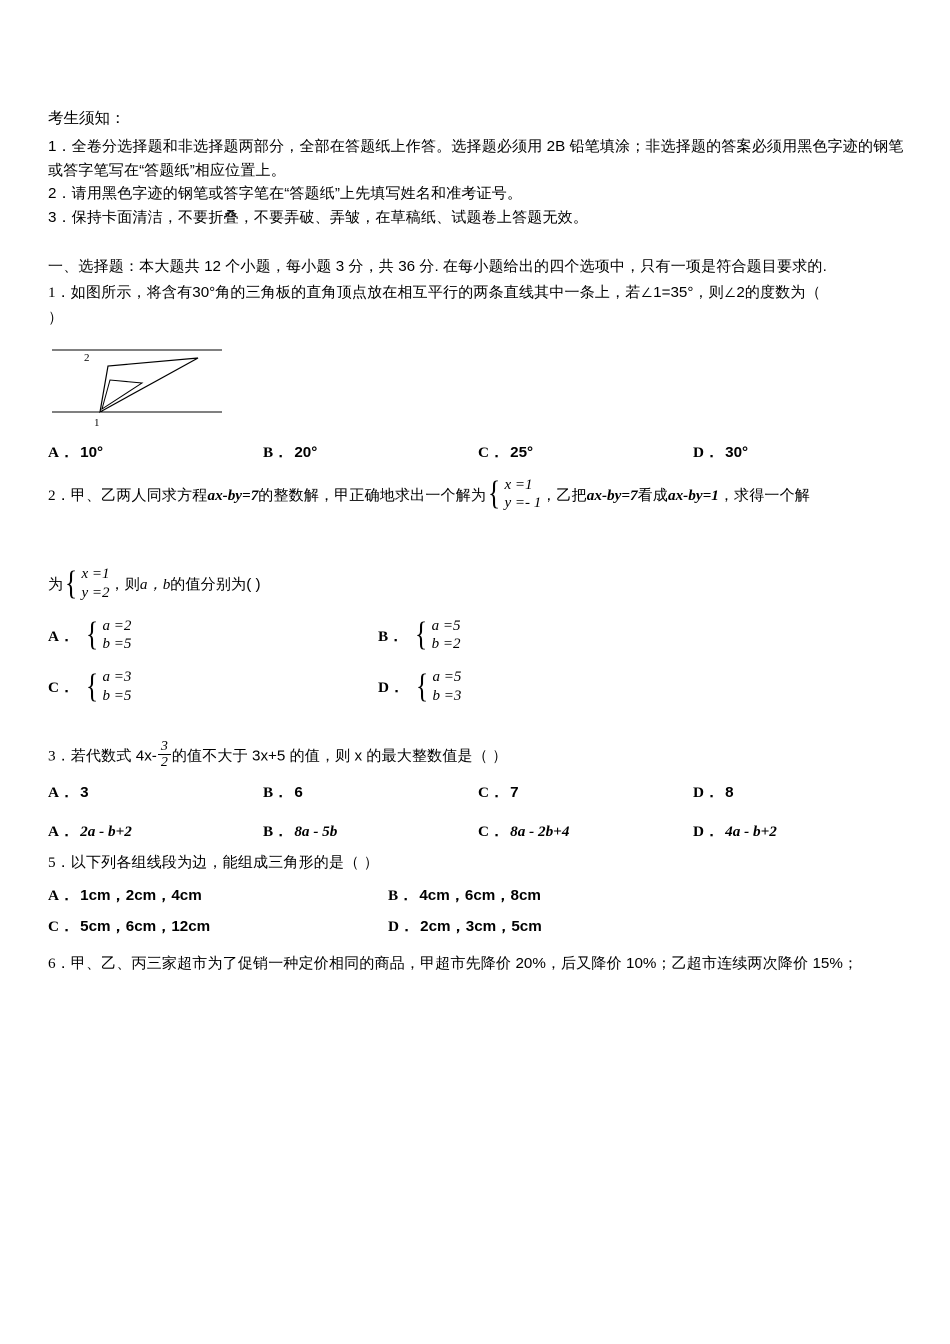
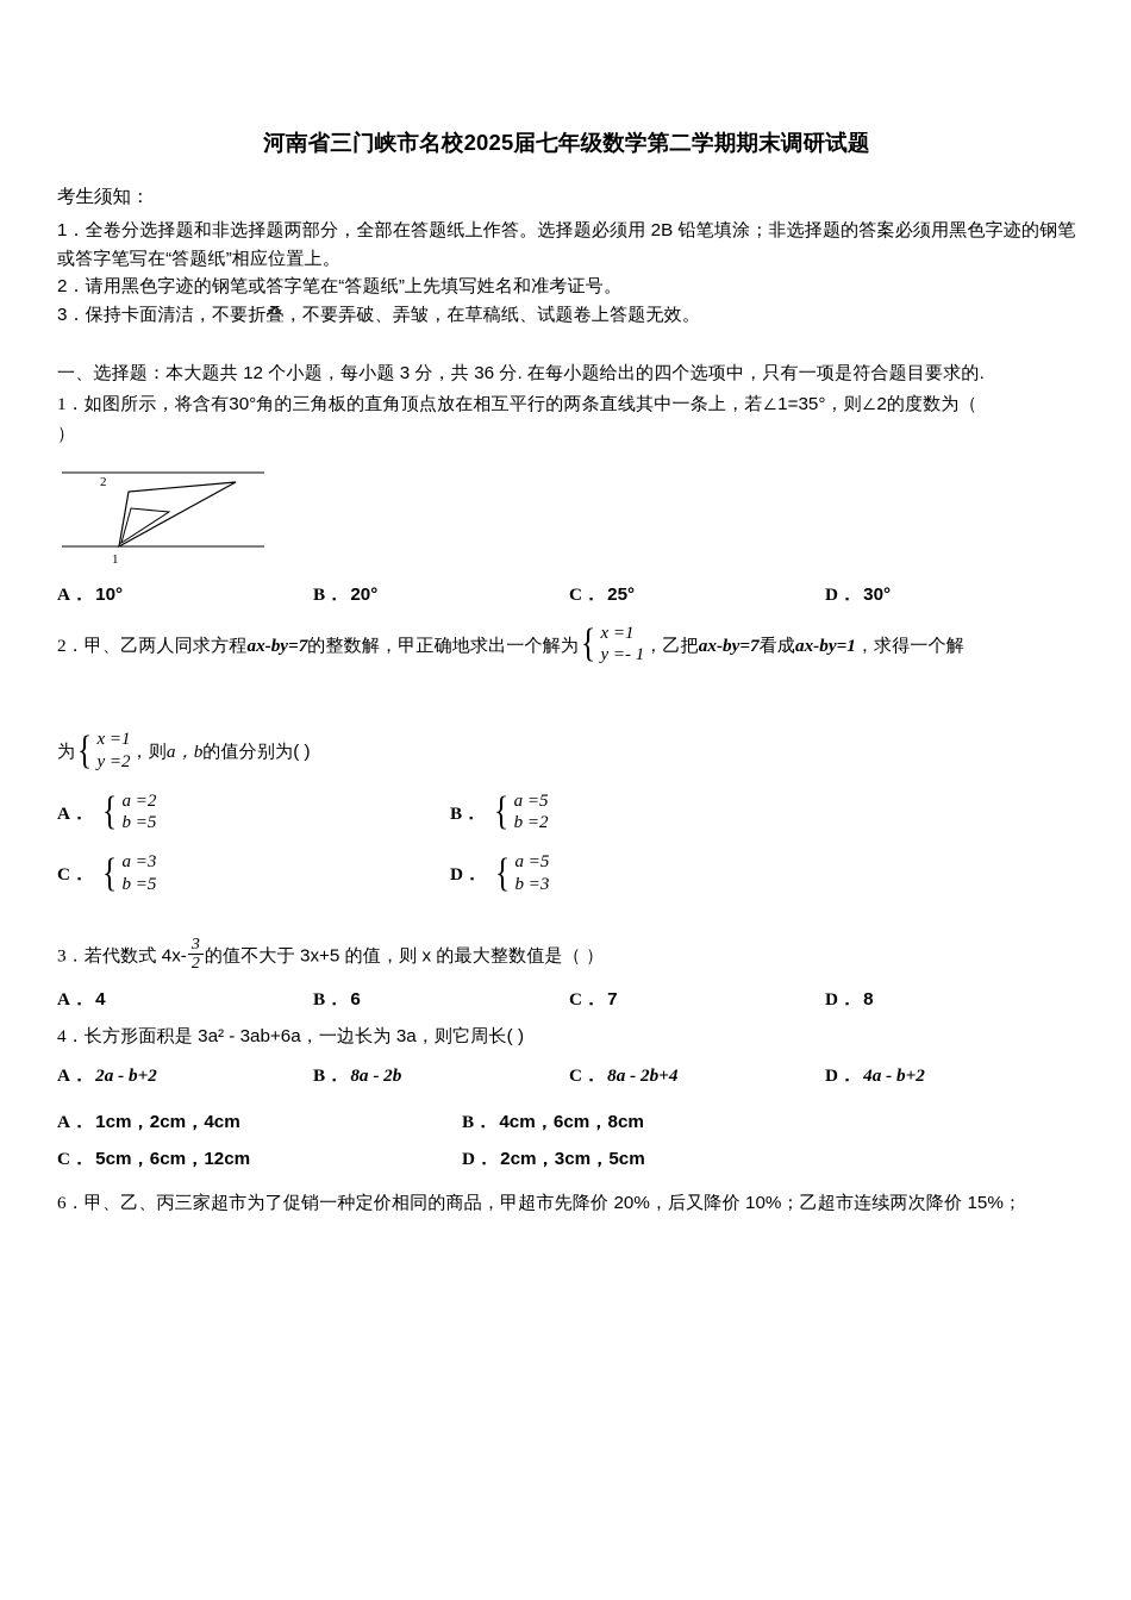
+ 河南省三门峡市名校2025届七年级数学第二学期期末调研试题
  考生须知：
  1．全卷分选择题和非选择题两部分，全部在答题纸上作答。选择题必须用 2B 铅笔填涂；非选择题的答案必须用黑色字迹的钢笔或答字笔写在“答题纸”相应位置上。
  2．请用黑色字迹的钢笔或答字笔在“答题纸”上先填写姓名和准考证号。
  3．保持卡面清洁，不要折叠，不要弄破、弄皱，在草稿纸、试题卷上答题无效。
  一、选择题：本大题共 12 个小题，每小题 3 分，共 36 分. 在每小题给出的四个选项中，只有一项是符合题目要求的.
  1．如图所示，将含有30°角的三角板的直角顶点放在相互平行的两条直线其中一条上，若∠1=35°，则∠2的度数为（
  ）
  2
  1
  A． 10°
  B． 20°
  C． 25°
  D． 30°
  2．甲、乙两人同求方程ax-by=7的整数解，甲正确地求出一个解为
  {
  x =1
  y =- 1
  ，乙把ax-by=7看成ax-by=1，求得一个解
  为
  {
  x =1
  y =2
  ，则a，b的值分别为( )
  A．
  {
  a =2
  b =5
  B．
  {
  a =5
  b =2
  C．
  {
  a =3
  b =5
  D．
  {
  a =5
  b =3
  3．若代数式 4x-
  3
  2
  的值不大于 3x+5 的值，则 x 的最大整数值是（ ）
- A． 3
+ A． 4
  B． 6
  C． 7
  D． 8
+ 4．长方形面积是 3a² - 3ab+6a，一边长为 3a，则它周长( )
  A． 2a - b+2
- B． 8a - 5b
+ B． 8a - 2b
  C． 8a - 2b+4
  D． 4a - b+2
- 5．以下列各组线段为边，能组成三角形的是（ ）
  A． 1cm，2cm，4cm
  B． 4cm，6cm，8cm
  C． 5cm，6cm，12cm
  D． 2cm，3cm，5cm
  6．甲、乙、丙三家超市为了促销一种定价相同的商品，甲超市先降价 20%，后又降价 10%；乙超市连续两次降价 15%；
